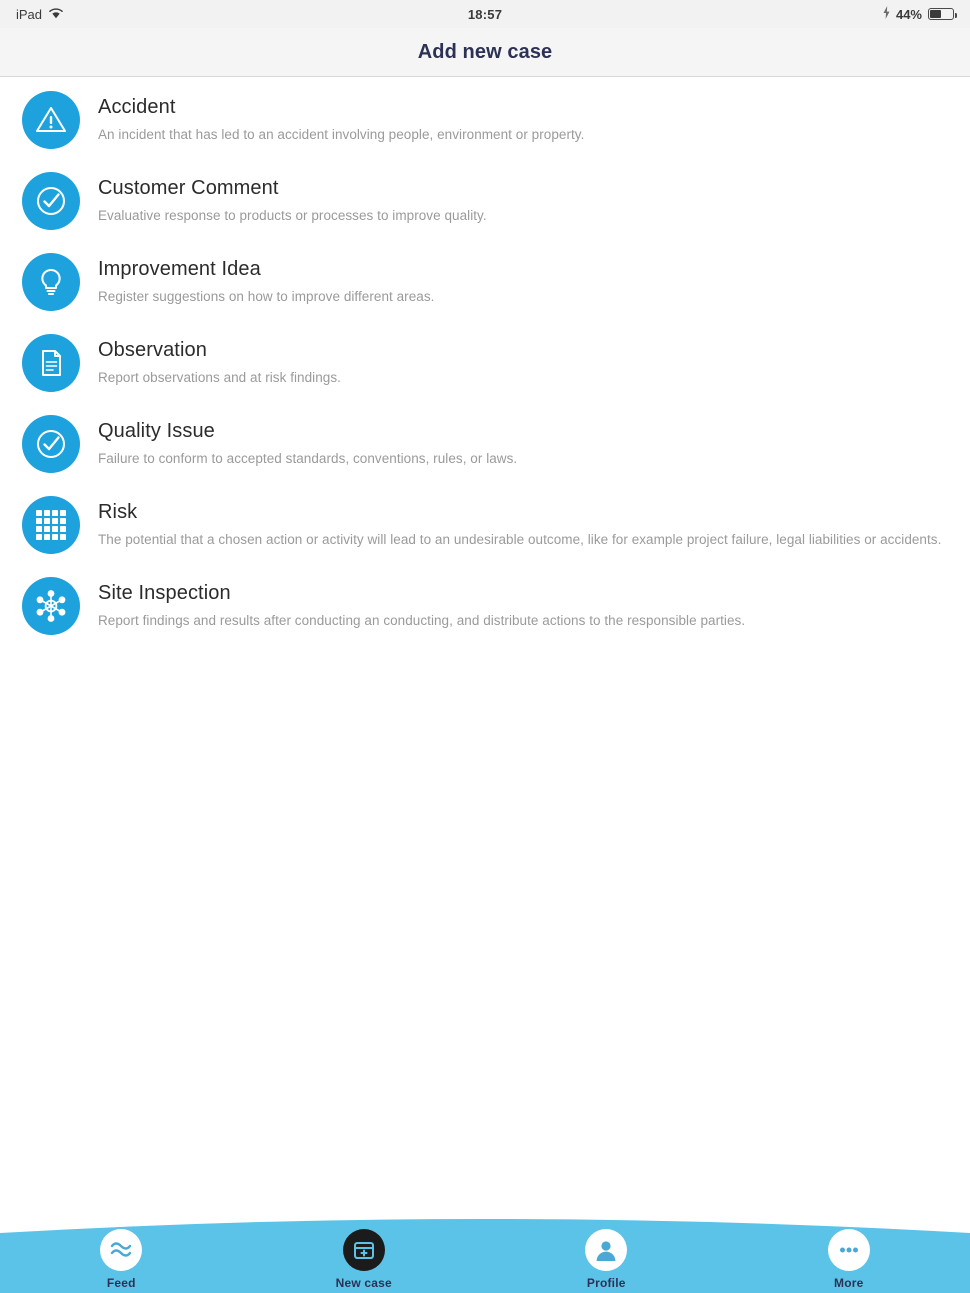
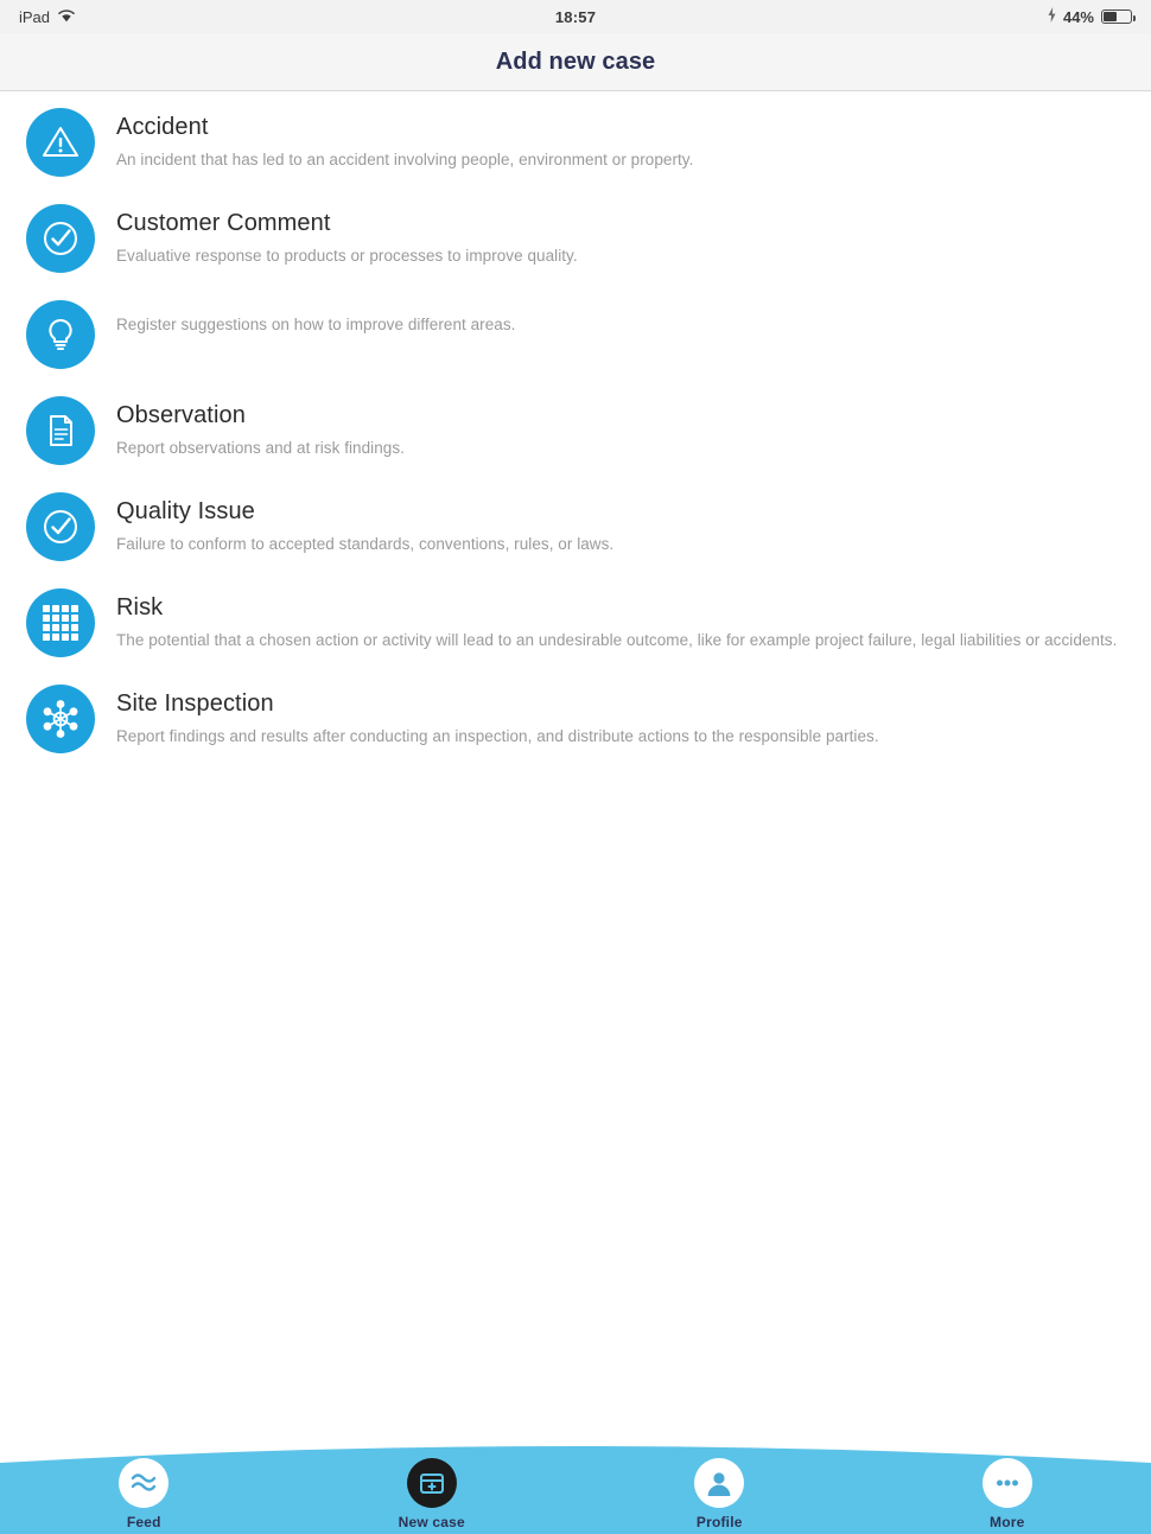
  iPad
  18:57
  44%
  Add new case
  Accident
  An incident that has led to an accident involving people, environment or property.
  Customer Comment
  Evaluative response to products or processes to improve quality.
- Improvement Idea
  Register suggestions on how to improve different areas.
  Observation
  Report observations and at risk findings.
  Quality Issue
  Failure to conform to accepted standards, conventions, rules, or laws.
  Risk
  The potential that a chosen action or activity will lead to an undesirable outcome, like for example project failure, legal liabilities or accidents.
  Site Inspection
- Report findings and results after conducting an conducting, and distribute actions to the responsible parties.
+ Report findings and results after conducting an inspection, and distribute actions to the responsible parties.
  Feed
  New case
  Profile
  More
